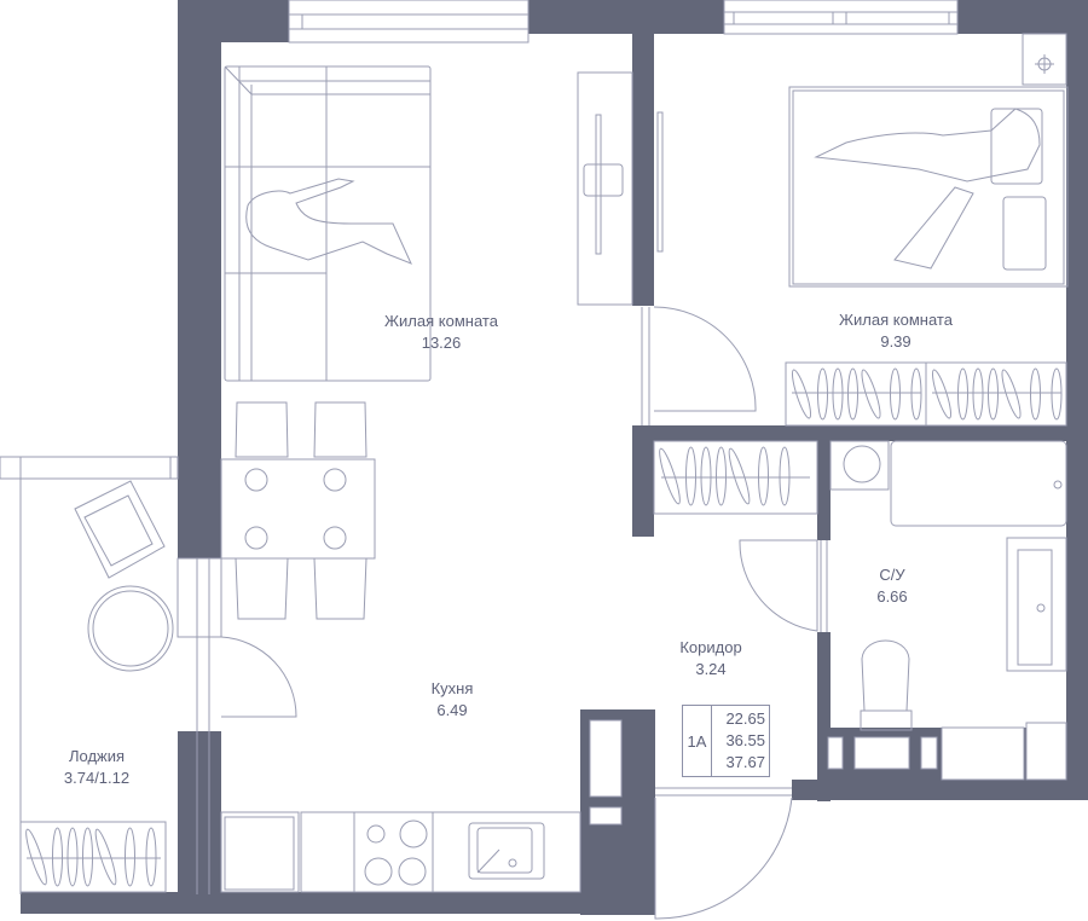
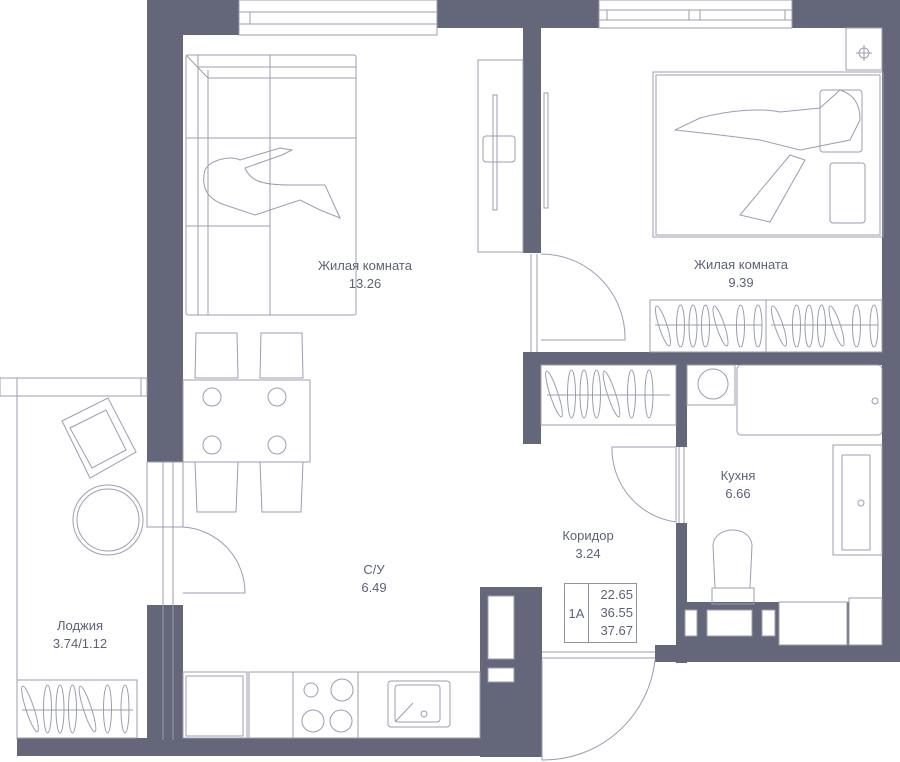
  Жилая комната
  13.26
  Жилая комната
  9.39
- С/У
+ Кухня
  6.66
  Коридор
  3.24
- Кухня
+ С/У
  6.49
  Лоджия
  3.74/1.12
  1A
  22.65
  36.55
  37.67
